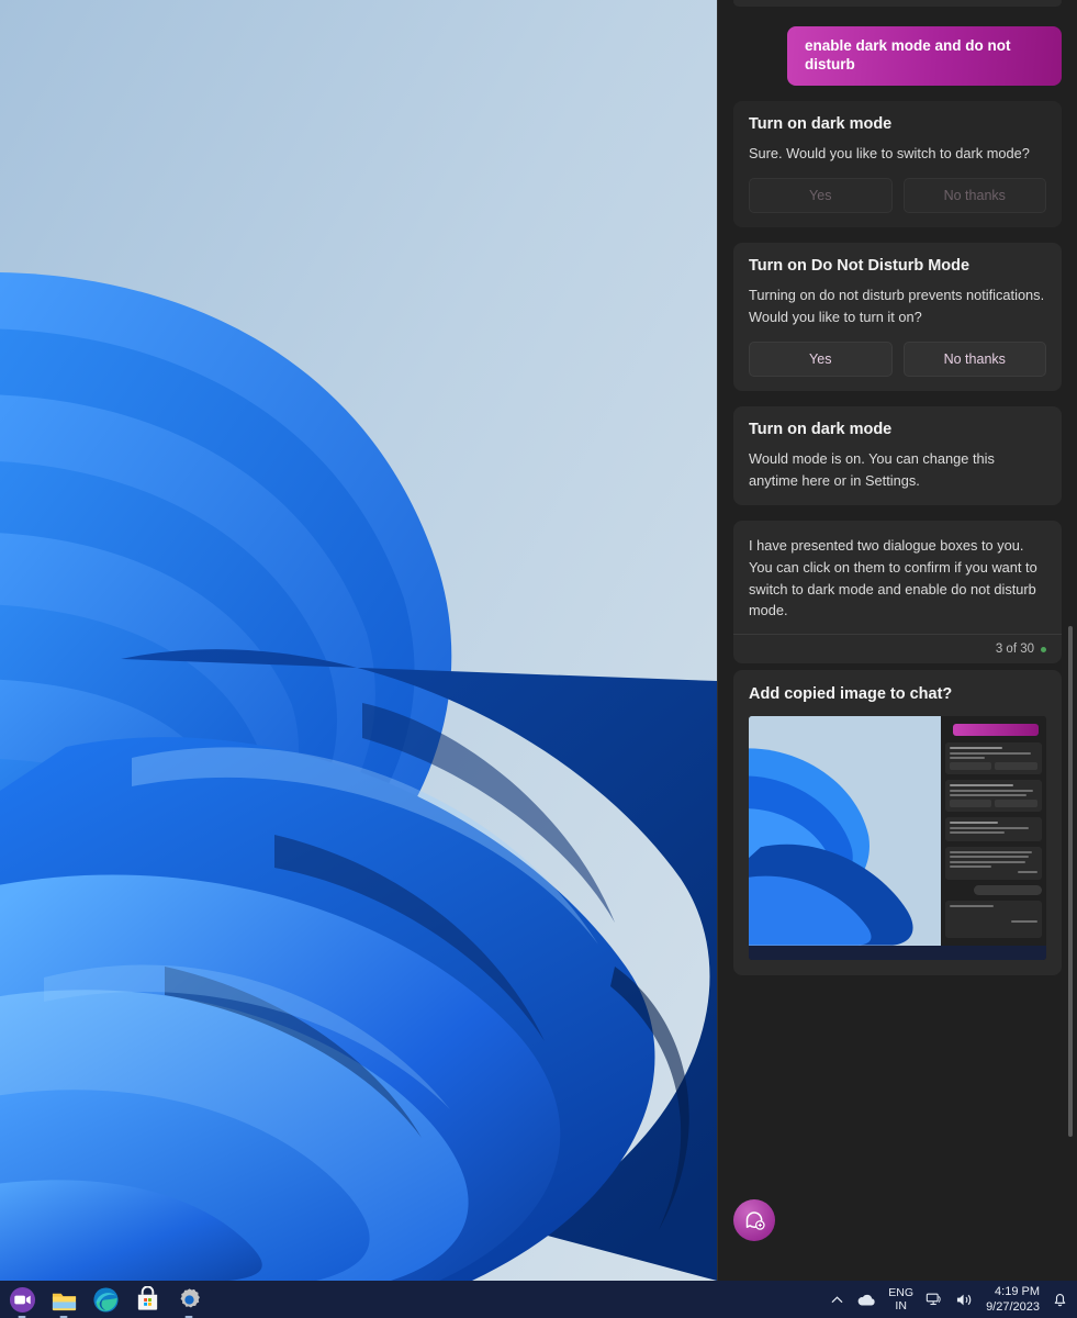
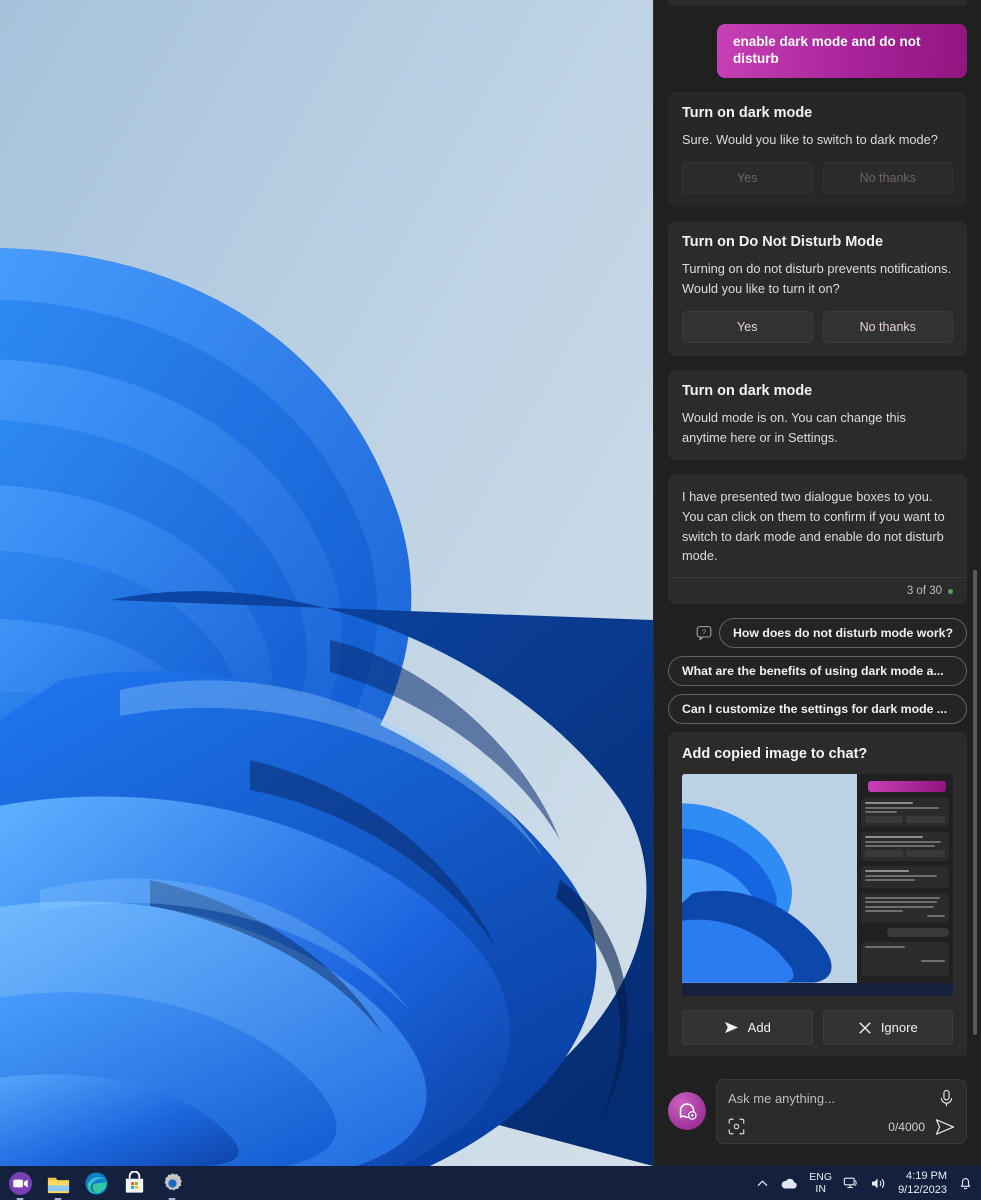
  enable dark mode and do not disturb
  Turn on dark mode
  Sure. Would you like to switch to dark mode?
  Yes
  No thanks
  Turn on Do Not Disturb Mode
  Turning on do not disturb prevents notifications. Would you like to turn it on?
  Yes
  No thanks
  Turn on dark mode
  Would mode is on. You can change this anytime here or in Settings.
  I have presented two dialogue boxes to you. You can click on them to confirm if you want to switch to dark mode and enable do not disturb mode.
  3 of 30
+ ?
+ How does do not disturb mode work?
+ What are the benefits of using dark mode a...
+ Can I customize the settings for dark mode ...
  Add copied image to chat?
+ Add
+ Ignore
+ Ask me anything...
+ 0/4000
  ENG
  IN
  4:19 PM
- 9/27/2023
+ 9/12/2023
